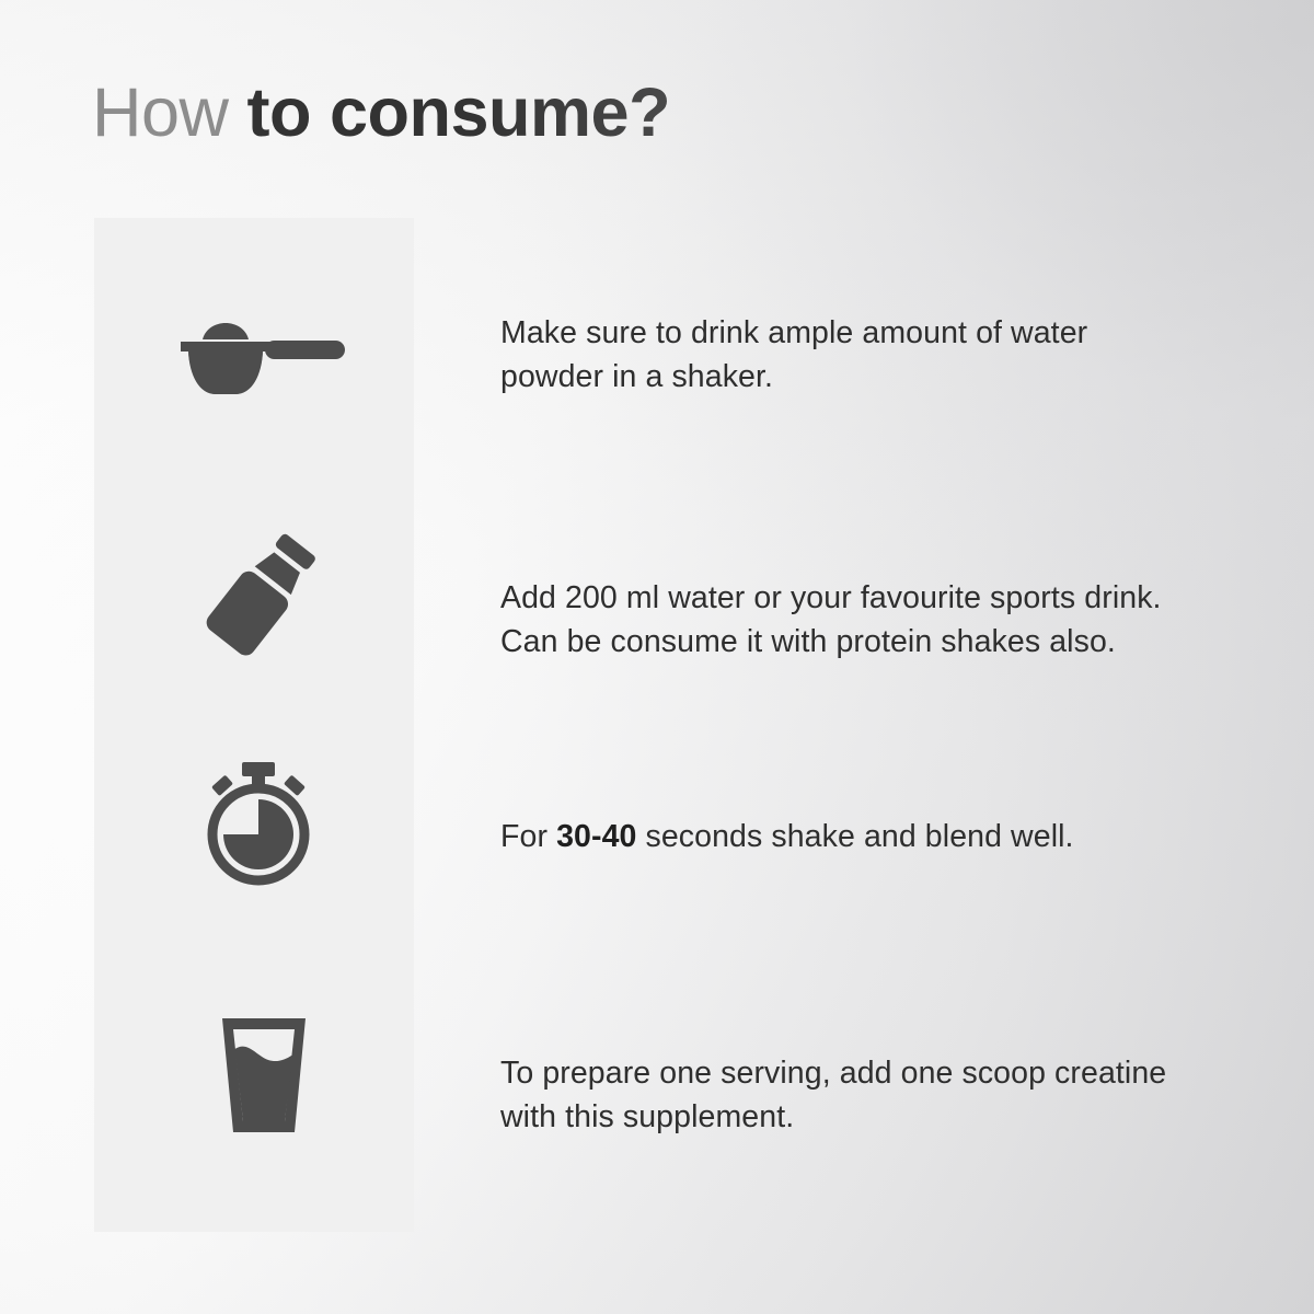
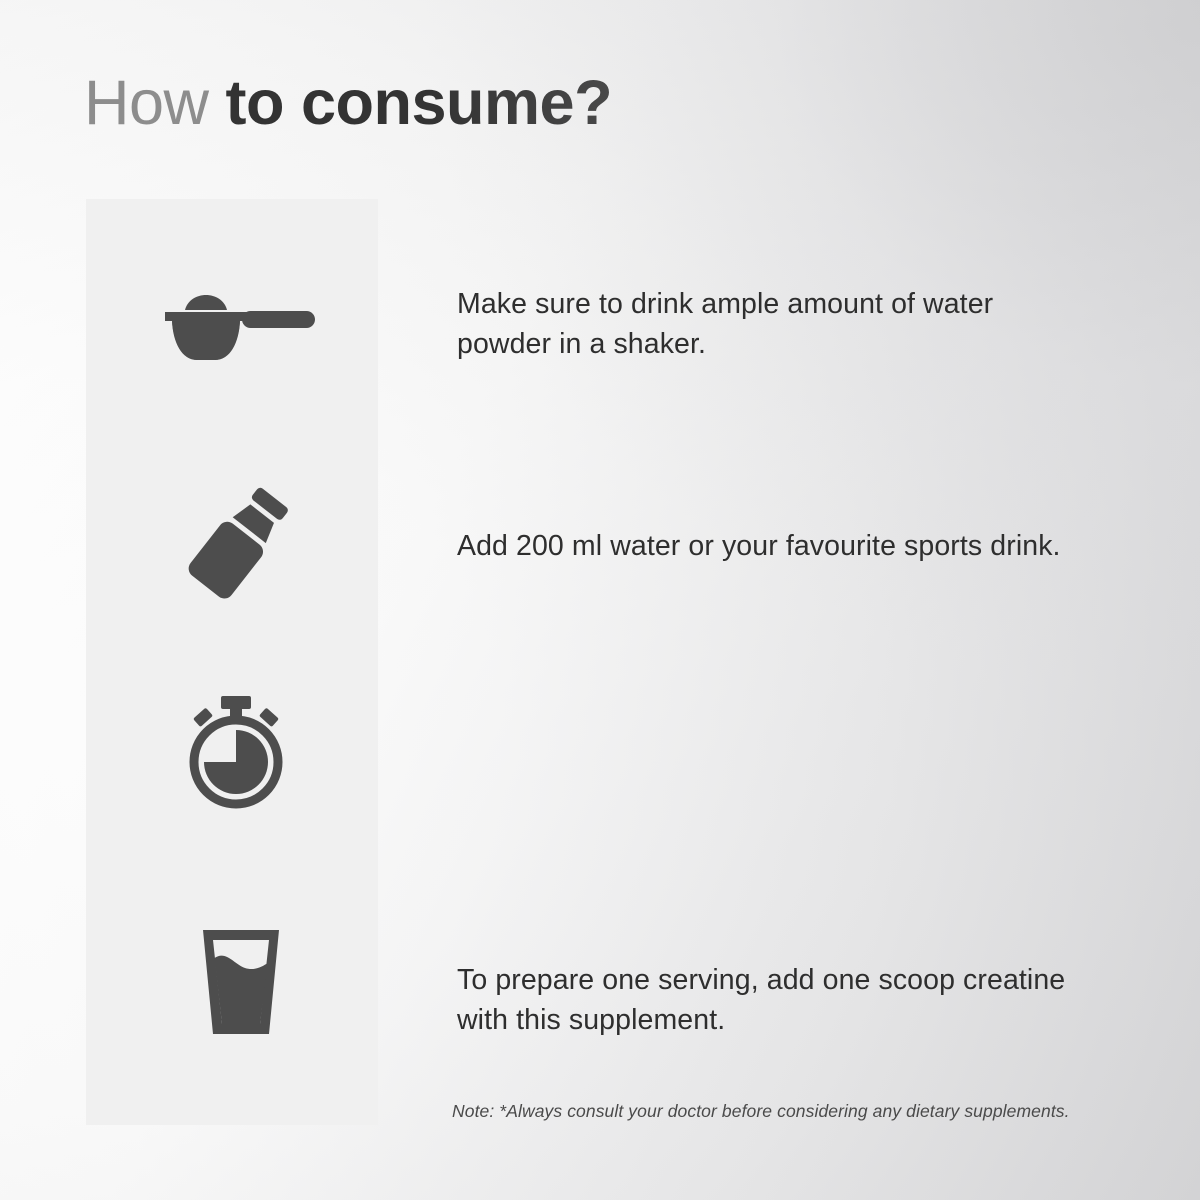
  Make sure to drink ample amount of water
  powder in a shaker.
  Add 200 ml water or your favourite sports drink.
- Can be consume it with protein shakes also.
- For 30-40 seconds shake and blend well.
  To prepare one serving, add one scoop creatine
  with this supplement.
+ Note: *Always consult your doctor before considering any dietary supplements.
